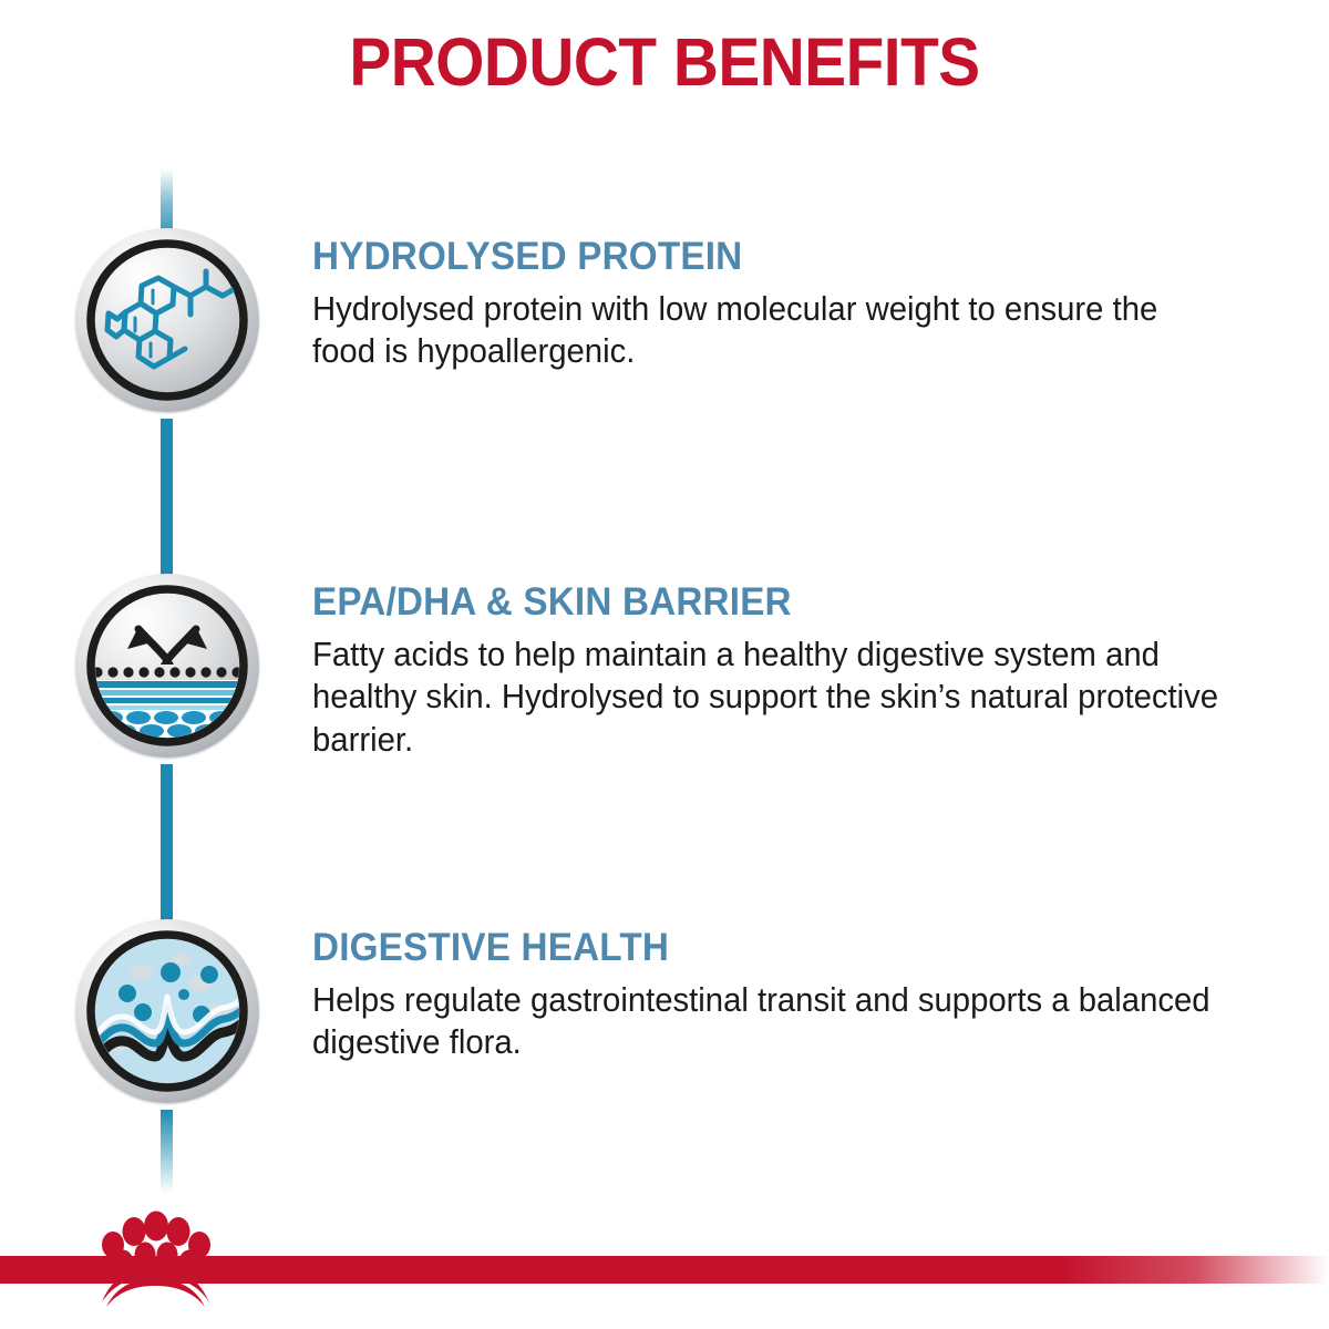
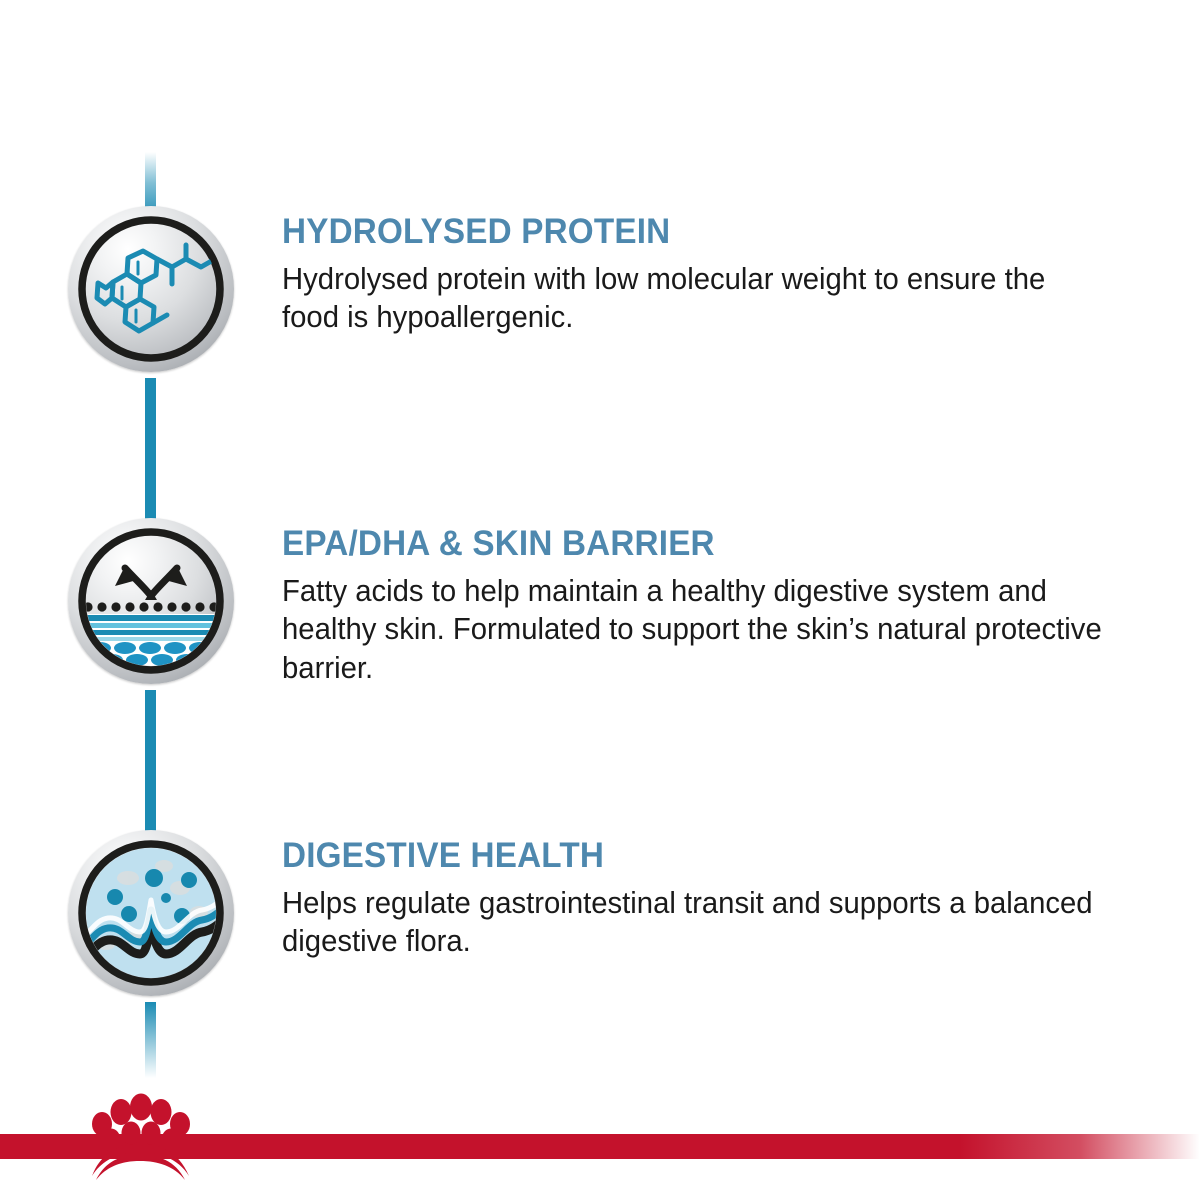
- PRODUCT BENEFITS
  HYDROLYSED PROTEIN
  Hydrolysed protein with low molecular weight to ensure the food is hypoallergenic.
  EPA/DHA & SKIN BARRIER
- Fatty acids to help maintain a healthy digestive system and healthy skin. Hydrolysed to support the skin’s natural protective barrier.
+ Fatty acids to help maintain a healthy digestive system and healthy skin. Formulated to support the skin’s natural protective barrier.
  DIGESTIVE HEALTH
  Helps regulate gastrointestinal transit and supports a balanced digestive flora.
